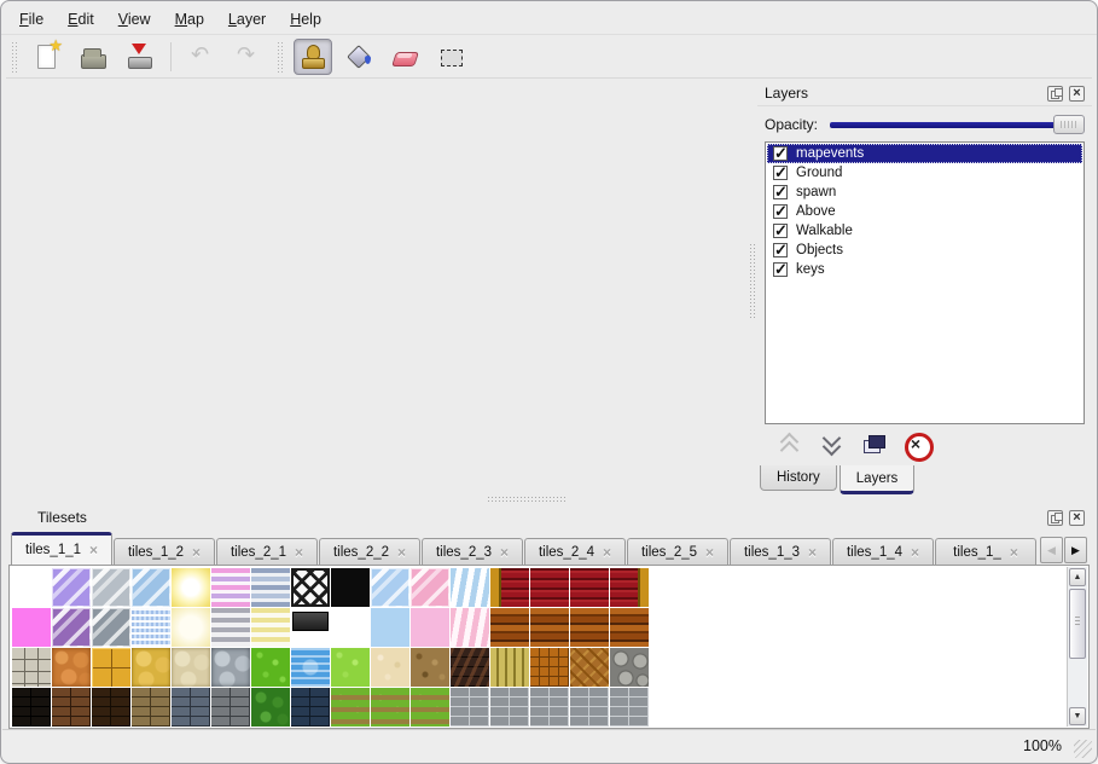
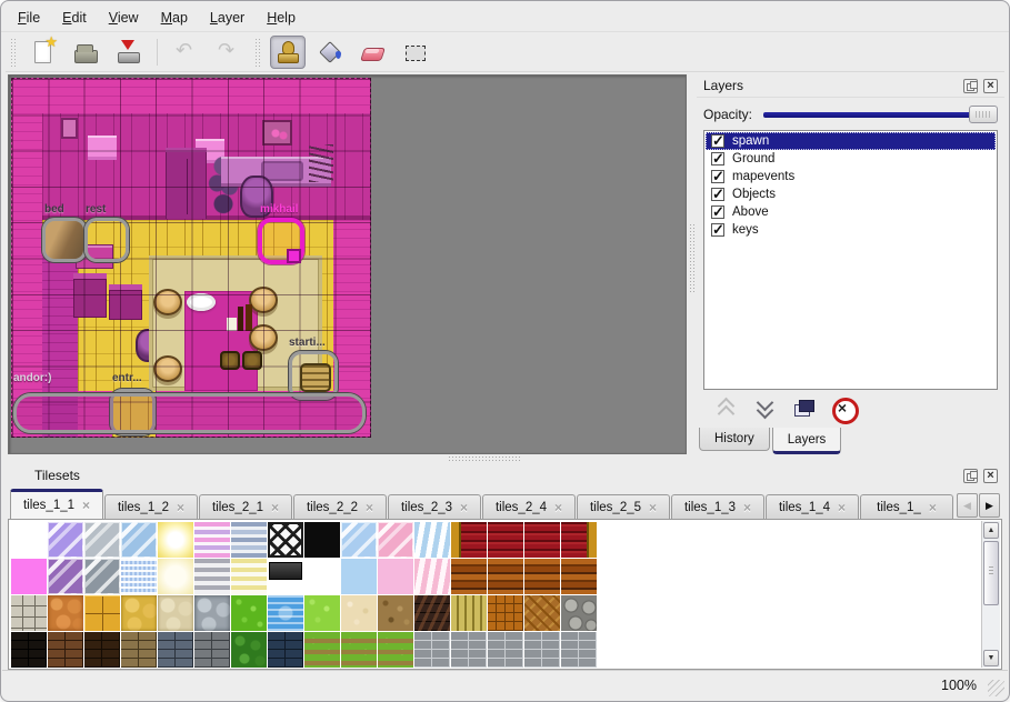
  File
  Edit
  View
  Map
  Layer
  Help
+ bed
+ rest
+ mikhail
+ andor:)
+ entr...
+ starti...
  Layers
  Opacity:
- mapevents
+ spawn
  Ground
- spawn
+ mapevents
- Above
+ Objects
- Walkable
- Objects
+ Above
  keys
  History
  Layers
  Tilesets
  tiles_1_1
  ×
  tiles_1_2
  ×
  tiles_2_1
  ×
  tiles_2_2
  ×
  tiles_2_3
  ×
  tiles_2_4
  ×
  tiles_2_5
  ×
  tiles_1_3
  ×
  tiles_1_4
  ×
  tiles_1_
  ×
  ◀
  ▶
  100%
